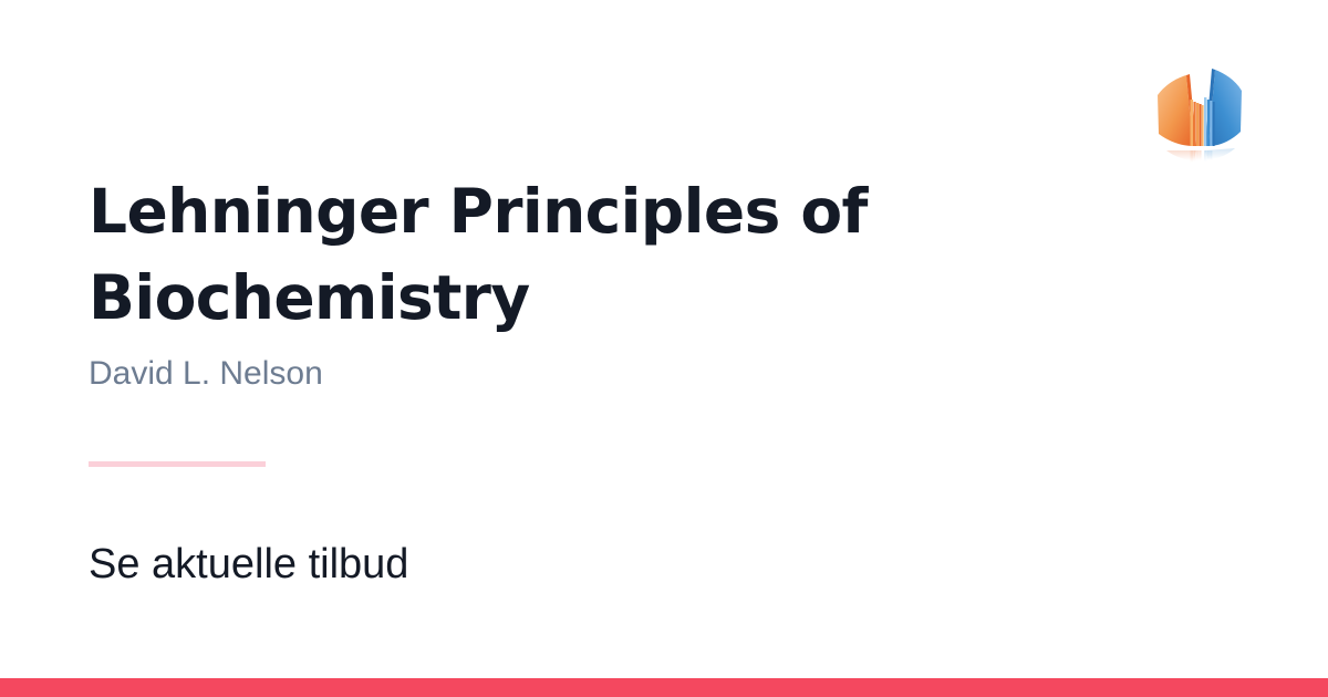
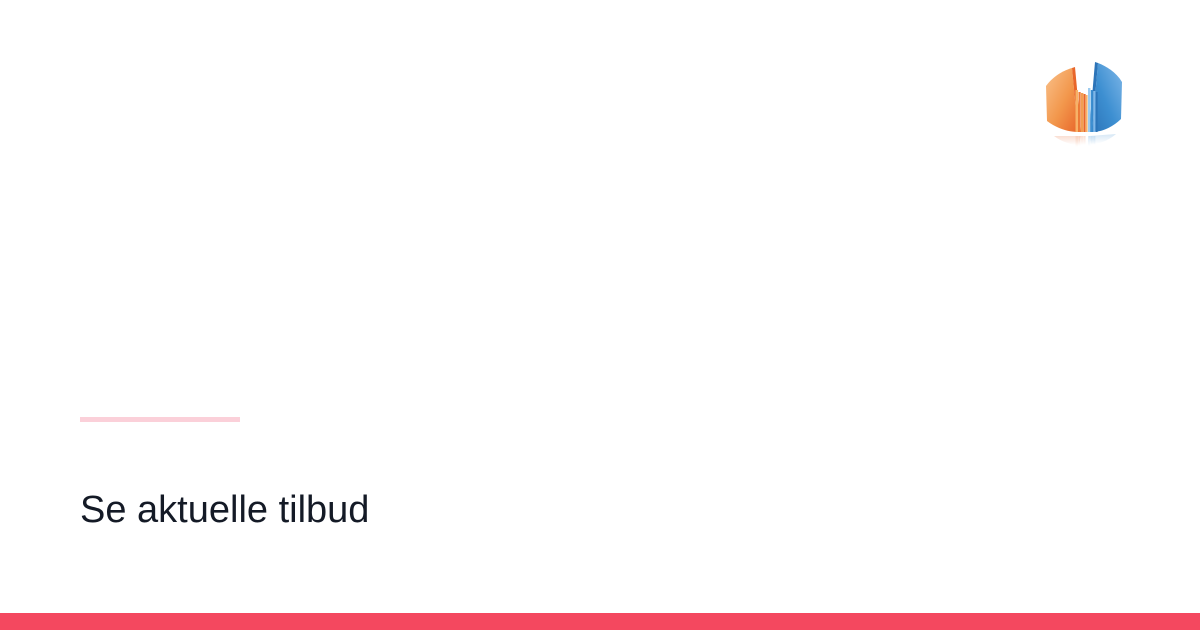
- Lehninger Principles of Biochemistry
- David L. Nelson
  Se aktuelle tilbud
